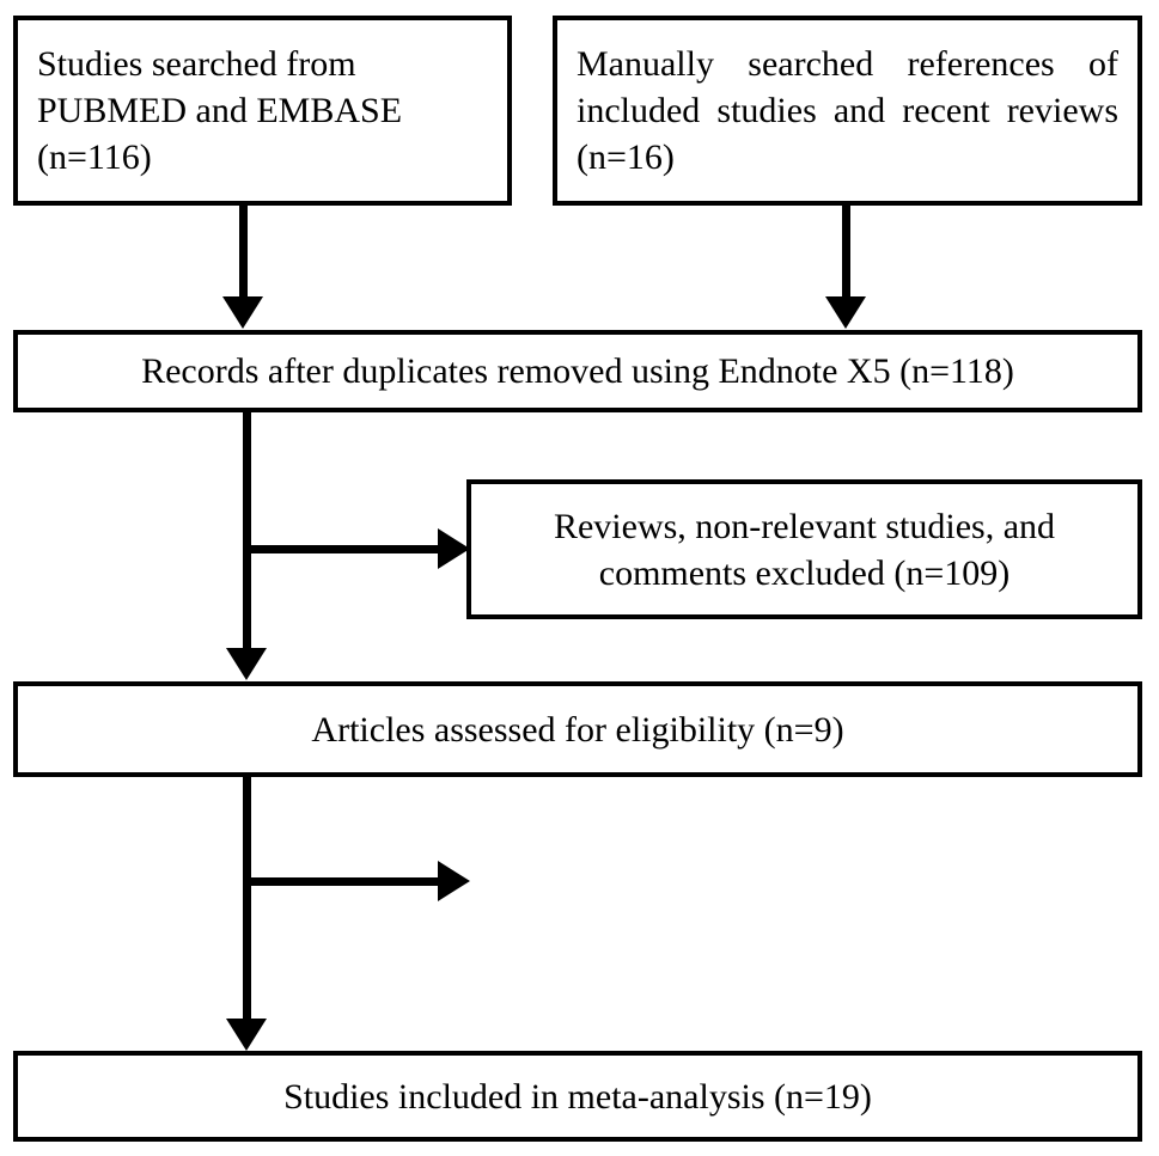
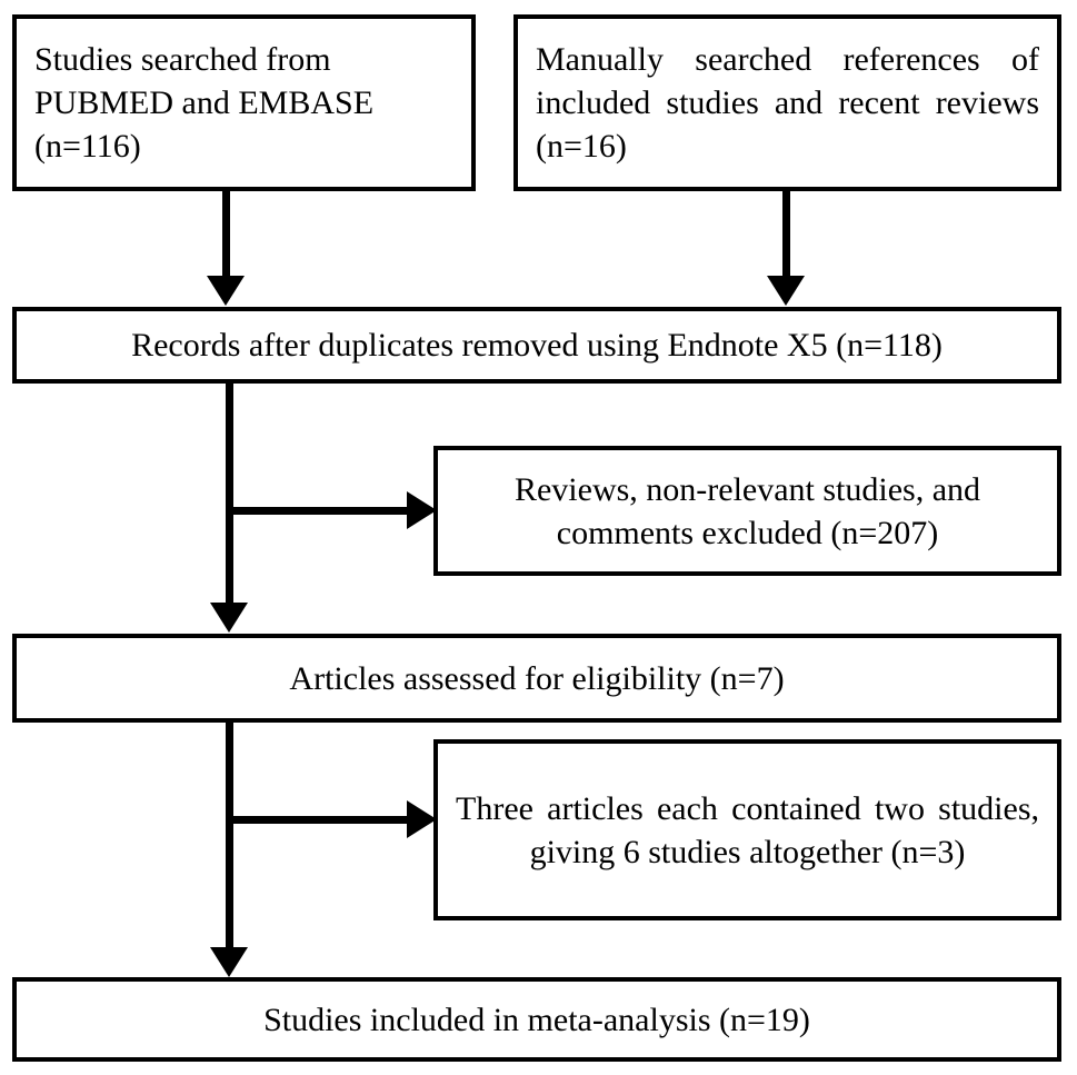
  Studies searched from PUBMED and EMBASE (n=116)
  Manually searched references of included studies and recent reviews (n=16)
  Records after duplicates removed using Endnote X5 (n=118)
- Reviews, non-relevant studies, and comments excluded (n=109)
+ Reviews, non-relevant studies, and comments excluded (n=207)
- Articles assessed for eligibility (n=9)
+ Articles assessed for eligibility (n=7)
+ Three articles each contained two studies, giving 6 studies altogether (n=3)
  Studies included in meta-analysis (n=19)
